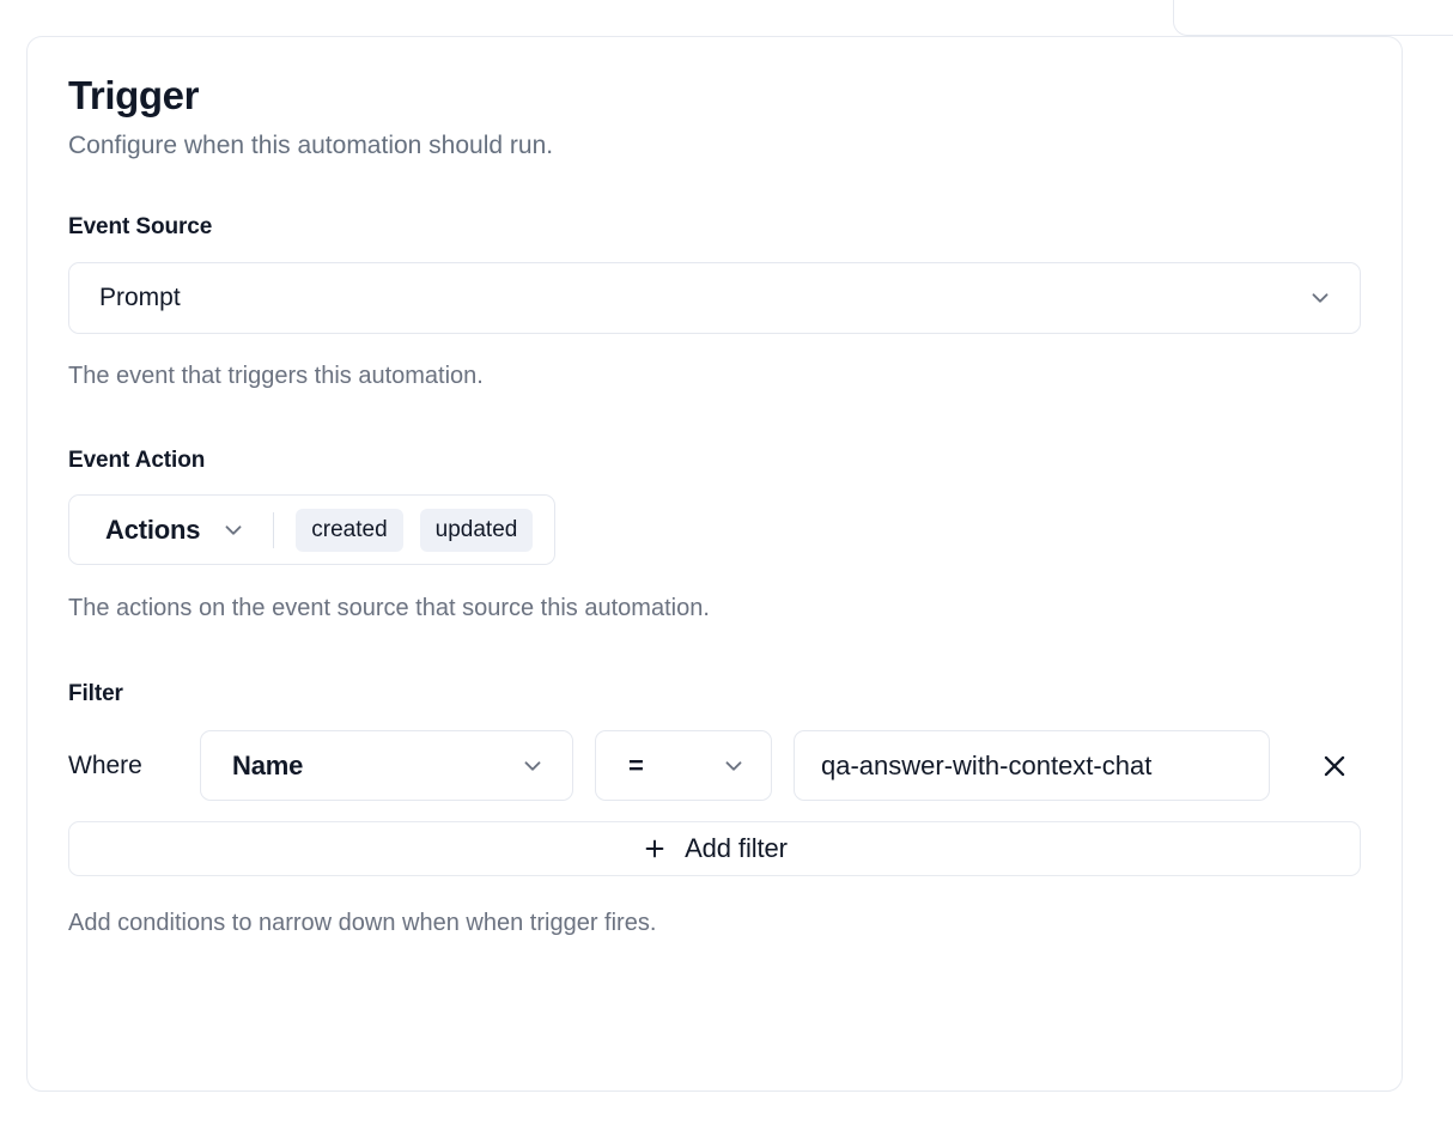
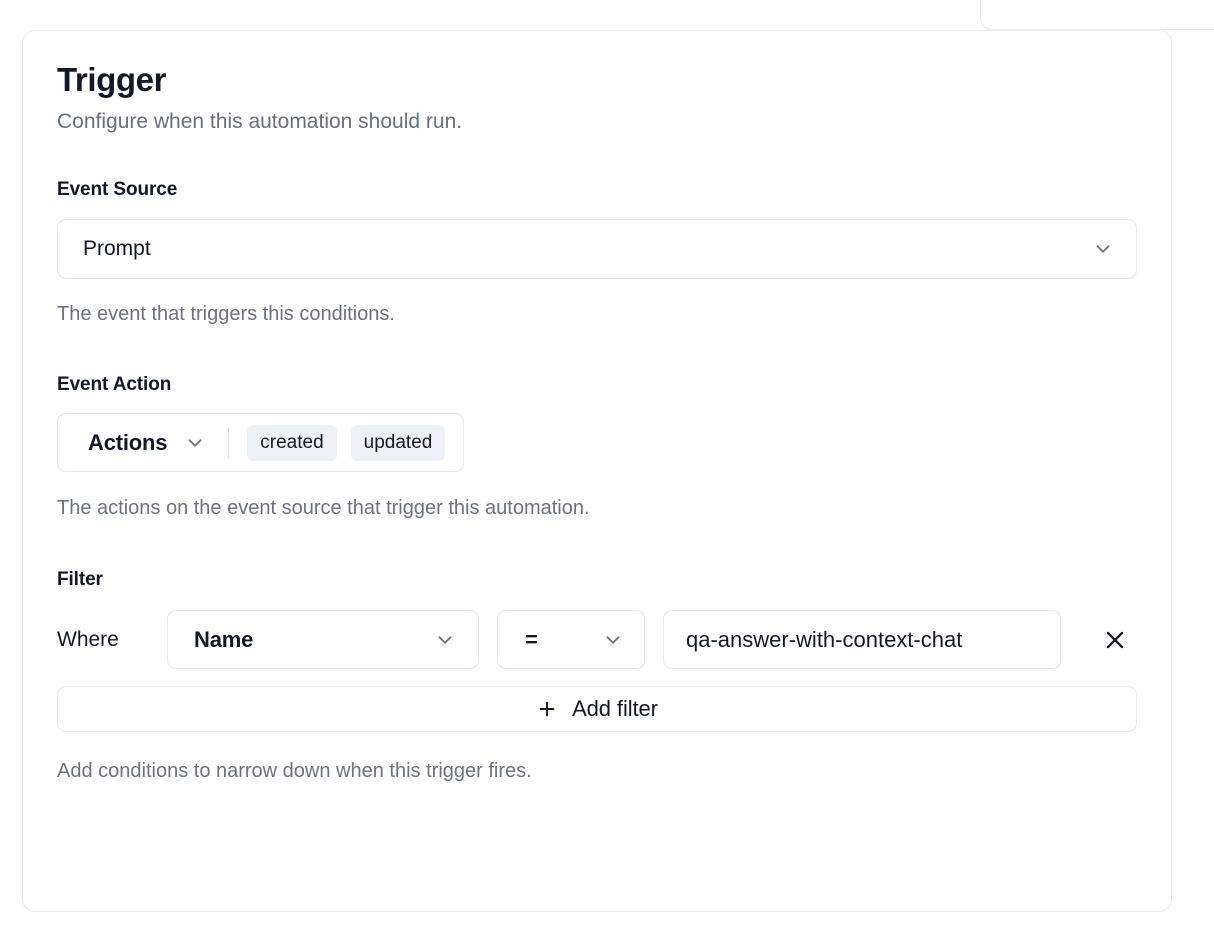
  Trigger
  Configure when this automation should run.
  Event Source
  Prompt
- The event that triggers this automation.
+ The event that triggers this conditions.
  Event Action
  Actions
  created
  updated
- The actions on the event source that source this automation.
+ The actions on the event source that trigger this automation.
  Filter
  Where
  Name
  =
  qa-answer-with-context-chat
  Add filter
- Add conditions to narrow down when when trigger fires.
+ Add conditions to narrow down when this trigger fires.
